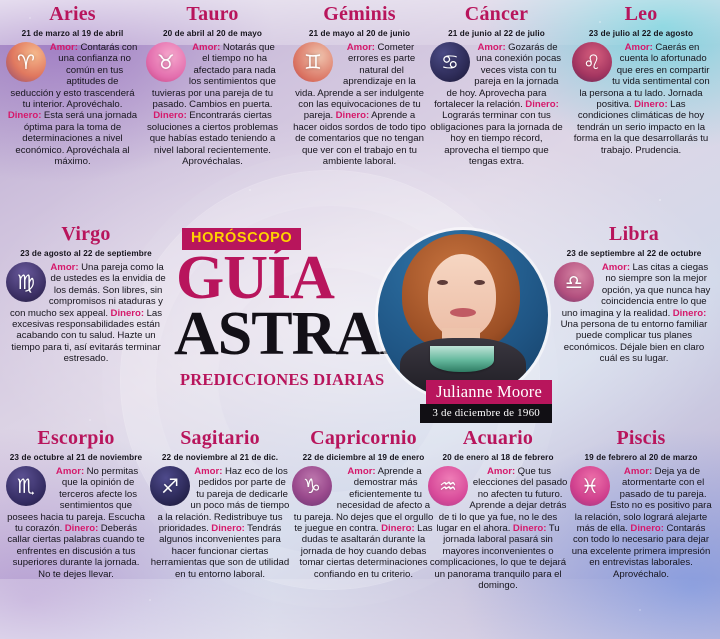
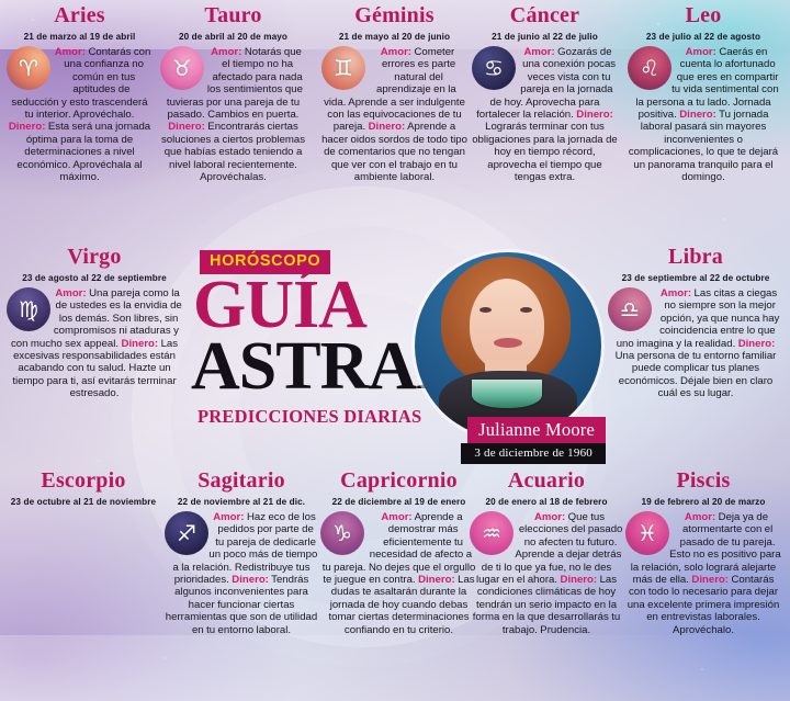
  Aries
  21 de marzo al 19 de abril
  ♈
  Amor: Contarás con una confianza no común en tus aptitudes de seducción y esto trascenderá tu interior. Aprovéchalo. Dinero: Esta será una jornada óptima para la toma de determinaciones a nivel económico. Aprovéchala al máximo.
  Tauro
  20 de abril al 20 de mayo
  ♉
  Amor: Notarás que el tiempo no ha afectado para nada los sentimientos que tuvieras por una pareja de tu pasado. Cambios en puerta. Dinero: Encontrarás ciertas soluciones a ciertos problemas que habías estado teniendo a nivel laboral recientemente. Aprovéchalas.
  Géminis
  21 de mayo al 20 de junio
  ♊
  Amor: Cometer errores es parte natural del aprendizaje en la vida. Aprende a ser indulgente con las equivocaciones de tu pareja. Dinero: Aprende a hacer oidos sordos de todo tipo de comentarios que no tengan que ver con el trabajo en tu ambiente laboral.
  Cáncer
  21 de junio al 22 de julio
  ♋
  Amor: Gozarás de una conexión pocas veces vista con tu pareja en la jornada de hoy. Aprovecha para fortalecer la relación. Dinero: Lograrás terminar con tus obligaciones para la jornada de hoy en tiempo récord, aprovecha el tiempo que tengas extra.
  Leo
  23 de julio al 22 de agosto
  ♌
- Amor: Caerás en cuenta lo afortunado que eres en compartir tu vida sentimental con la persona a tu lado. Jornada positiva. Dinero: Las condiciones climáticas de hoy tendrán un serio impacto en la forma en la que desarrollarás tu trabajo. Prudencia.
+ Amor: Caerás en cuenta lo afortunado que eres en compartir tu vida sentimental con la persona a tu lado. Jornada positiva. Dinero: Tu jornada laboral pasará sin mayores inconvenientes o complicaciones, lo que te dejará un panorama tranquilo para el domingo.
  Virgo
  23 de agosto al 22 de septiembre
  ♍
  Amor: Una pareja como la de ustedes es la envidia de los demás. Son libres, sin compromisos ni ataduras y con mucho sex appeal. Dinero: Las excesivas responsabilidades están acabando con tu salud. Hazte un tiempo para ti, así evitarás terminar estresado.
  Libra
  23 de septiembre al 22 de octubre
  ♎
  Amor: Las citas a ciegas no siempre son la mejor opción, ya que nunca hay coincidencia entre lo que uno imagina y la realidad. Dinero: Una persona de tu entorno familiar puede complicar tus planes económicos. Déjale bien en claro cuál es su lugar.
  Escorpio
  23 de octubre al 21 de noviembre
- ♏
- Amor: No permitas que la opinión de terceros afecte los sentimientos que posees hacia tu pareja. Escucha tu corazón. Dinero: Deberás callar ciertas palabras cuando te enfrentes en discusión a tus superiores durante la jornada. No te dejes llevar.
  Sagitario
  22 de noviembre al 21 de dic.
  ♐
  Amor: Haz eco de los pedidos por parte de tu pareja de dedicarle un poco más de tiempo a la relación. Redistribuye tus prioridades. Dinero: Tendrás algunos inconvenientes para hacer funcionar ciertas herramientas que son de utilidad en tu entorno laboral.
  Capricornio
  22 de diciembre al 19 de enero
  ♑
  Amor: Aprende a demostrar más eficientemente tu necesidad de afecto a tu pareja. No dejes que el orgullo te juegue en contra. Dinero: Las dudas te asaltarán durante la jornada de hoy cuando debas tomar ciertas determinaciones confiando en tu criterio.
  Acuario
  20 de enero al 18 de febrero
  ♒
- Amor: Que tus elecciones del pasado no afecten tu futuro. Aprende a dejar detrás de ti lo que ya fue, no le des lugar en el ahora. Dinero: Tu jornada laboral pasará sin mayores inconvenientes o complicaciones, lo que te dejará un panorama tranquilo para el domingo.
+ Amor: Que tus elecciones del pasado no afecten tu futuro. Aprende a dejar detrás de ti lo que ya fue, no le des lugar en el ahora. Dinero: Las condiciones climáticas de hoy tendrán un serio impacto en la forma en la que desarrollarás tu trabajo. Prudencia.
  Piscis
  19 de febrero al 20 de marzo
  ♓
  Amor: Deja ya de atormentarte con el pasado de tu pareja. Esto no es positivo para la relación, solo logrará alejarte más de ella. Dinero: Contarás con todo lo necesario para dejar una excelente primera impresión en entrevistas laborales. Aprovéchalo.
  HORÓSCOPO
  GUÍA
  ASTRA
  PREDICCIONES DIARIAS
  Julianne Moore
  3 de diciembre de 1960
